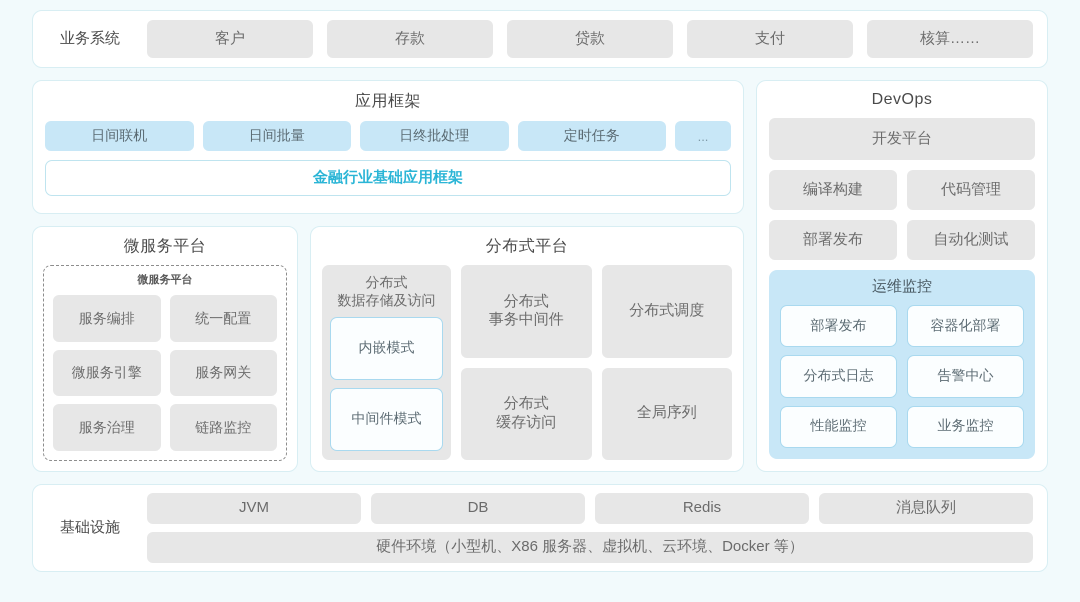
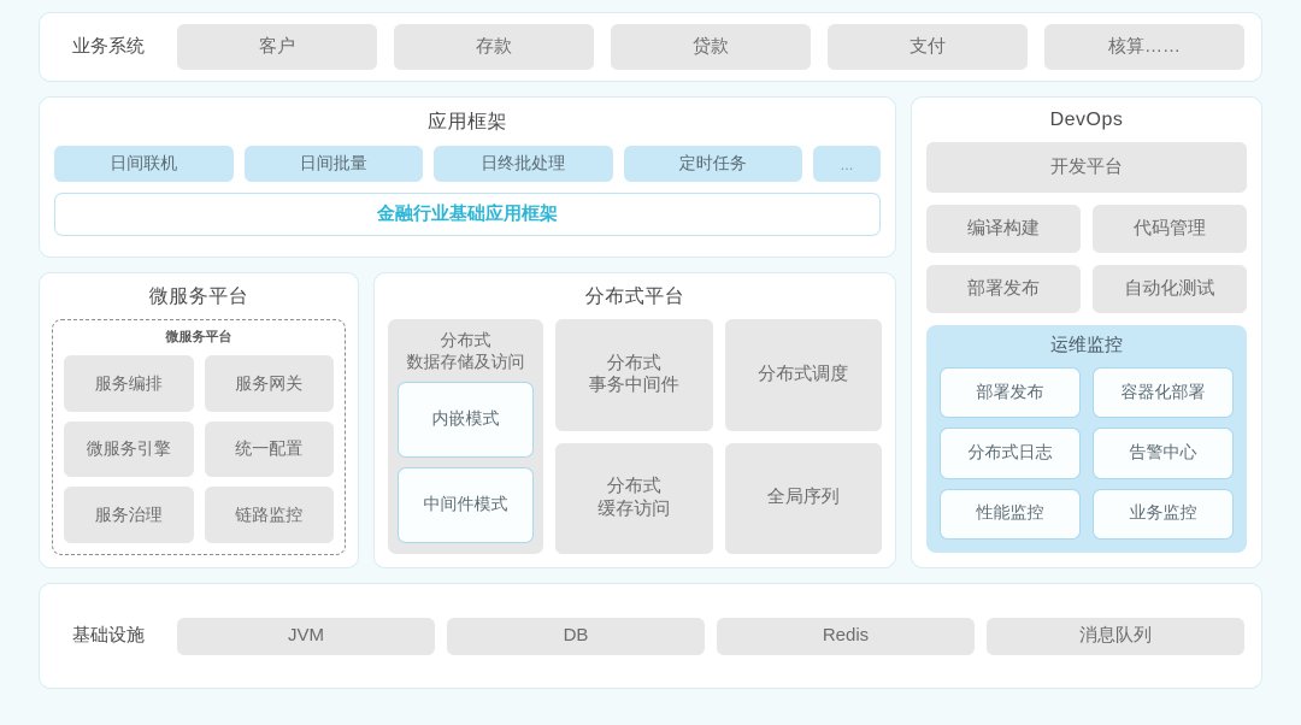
  业务系统
  客户
  存款
  贷款
  支付
  核算……
  应用框架
  日间联机
  日间批量
  日终批处理
  定时任务
  ...
  金融行业基础应用框架
  微服务平台
  微服务平台
  服务编排
- 统一配置
+ 服务网关
  微服务引擎
- 服务网关
+ 统一配置
  服务治理
  链路监控
  分布式平台
  分布式
  数据存储及访问
  内嵌模式
  中间件模式
  分布式
  事务中间件
  分布式调度
  分布式
  缓存访问
  全局序列
  DevOps
  开发平台
  编译构建
  代码管理
  部署发布
  自动化测试
  运维监控
  部署发布
  容器化部署
  分布式日志
  告警中心
  性能监控
  业务监控
  基础设施
  JVM
  DB
  Redis
  消息队列
- 硬件环境（小型机、X86 服务器、虚拟机、云环境、Docker 等）
